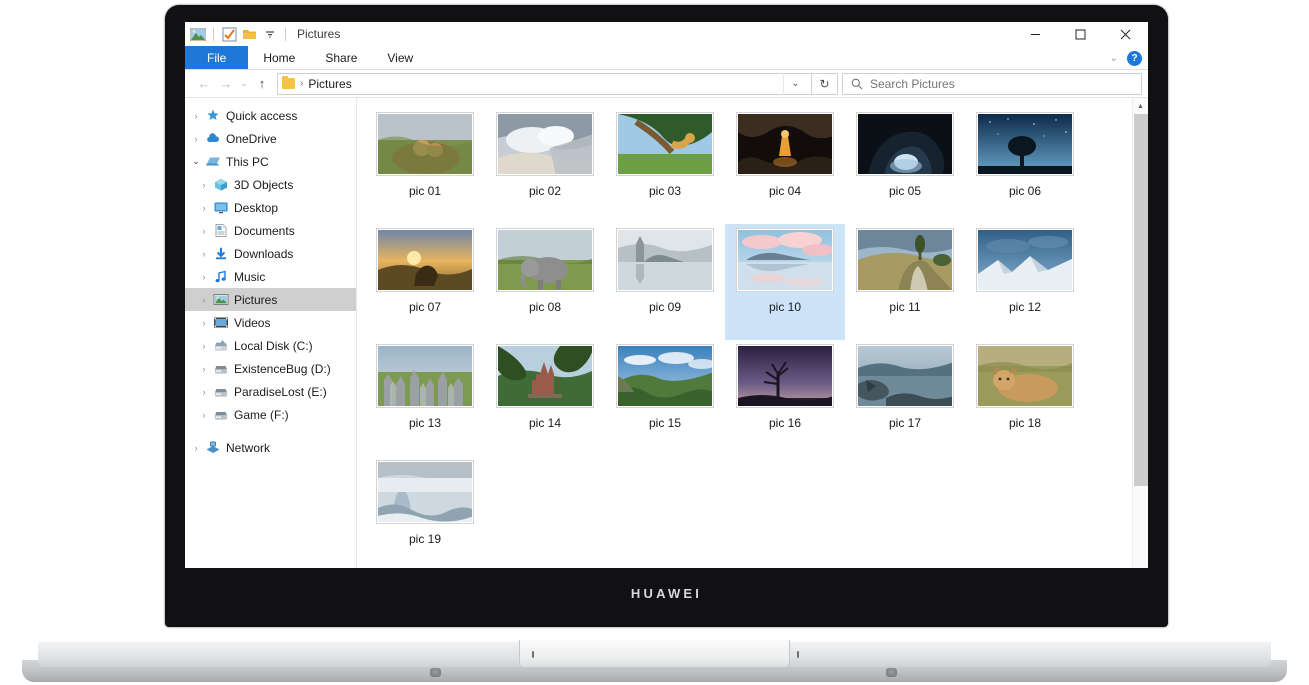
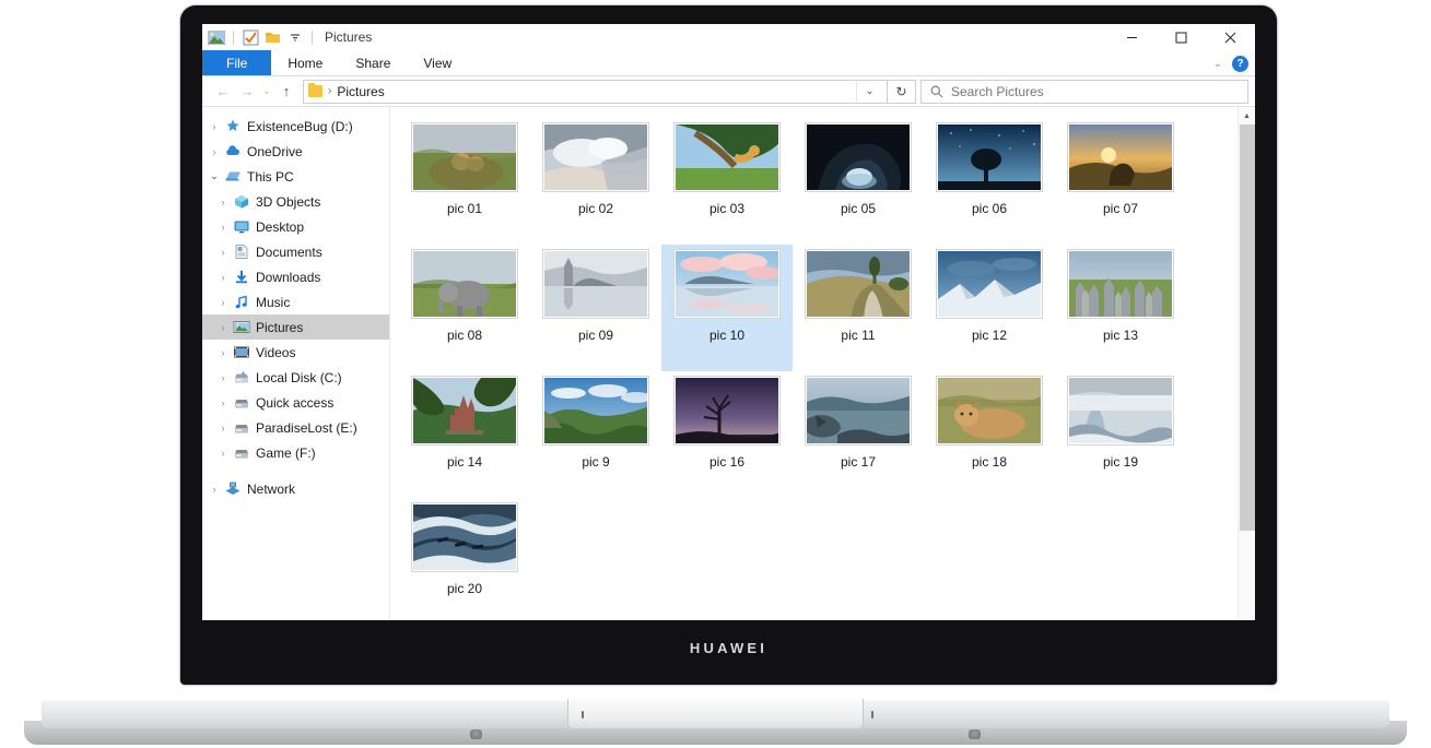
  Pictures
  File
  Home
  Share
  View
  ⌄
  ?
  ←
  →
  ⌄
  ↑
  ›
  Pictures
  ⌄
  ↻
  Search Pictures
  ›
- Quick access
+ ExistenceBug (D:)
  ›
  OneDrive
  ⌄
  This PC
  ›
  3D Objects
  ›
  Desktop
  ›
  Documents
  ›
  Downloads
  ›
  Music
  ›
  Pictures
  ›
  Videos
  ›
  Local Disk (C:)
  ›
- ExistenceBug (D:)
+ Quick access
  ›
  ParadiseLost (E:)
  ›
  Game (F:)
  ›
  Network
  pic 01
  pic 02
  pic 03
- pic 04
  pic 05
  pic 06
  pic 07
  pic 08
  pic 09
  pic 10
  pic 11
  pic 12
  pic 13
  pic 14
- pic 15
+ pic 9
  pic 16
  pic 17
  pic 18
  pic 19
+ pic 20
  HUAWEI
